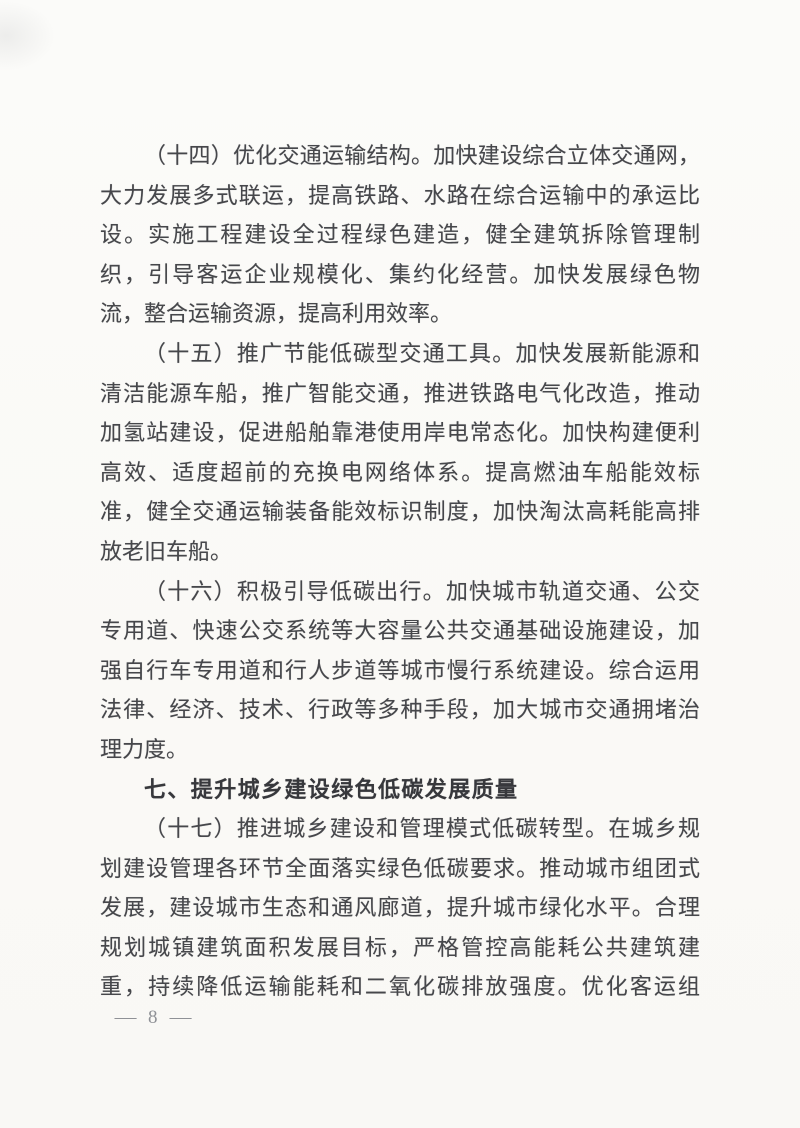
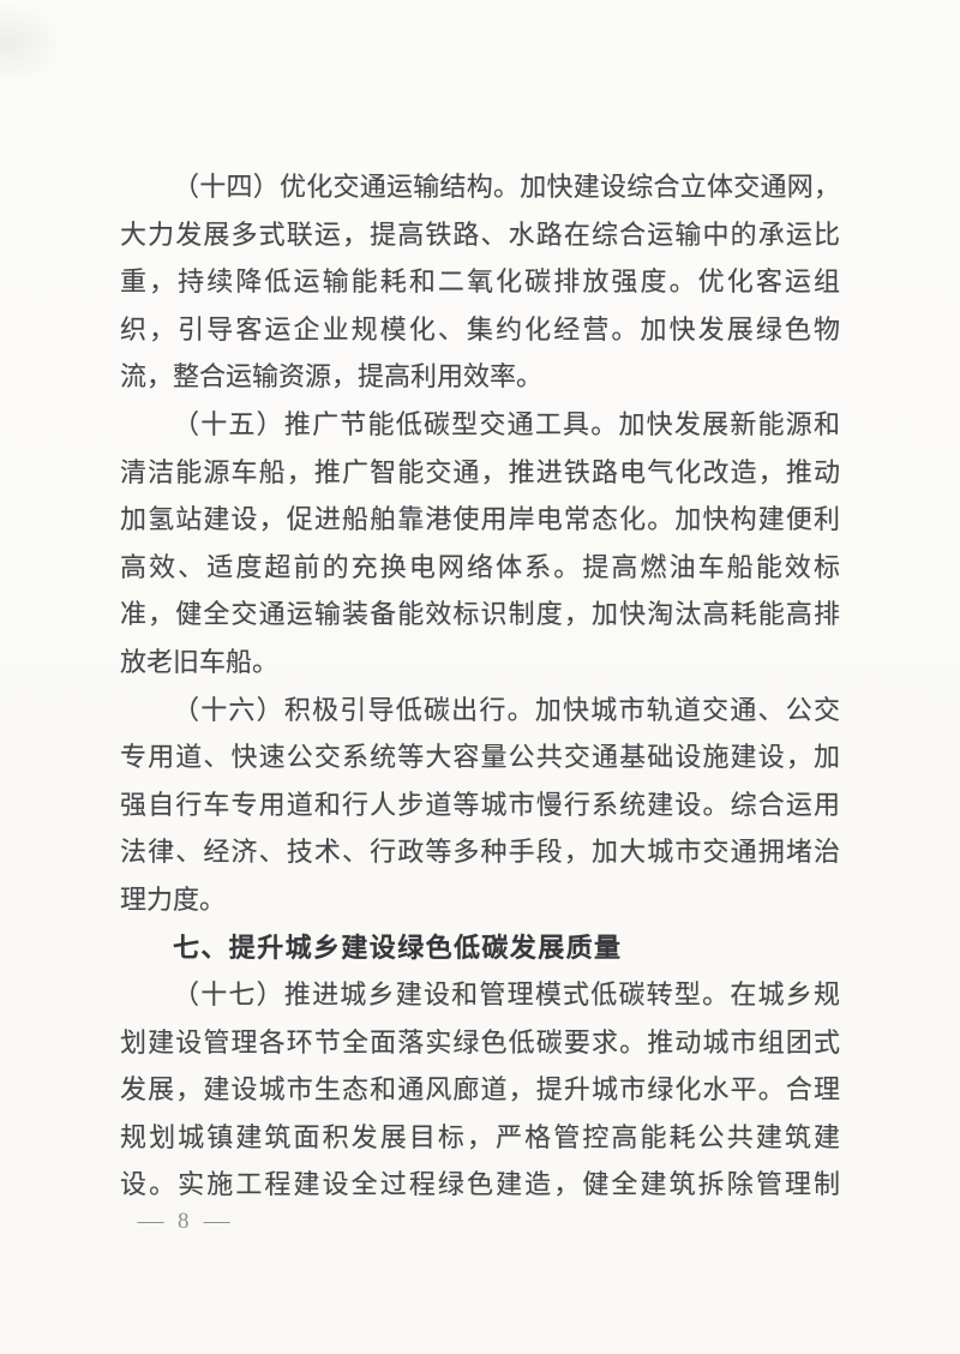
  （十四）优化交通运输结构。加快建设综合立体交通网，
  大力发展多式联运，提高铁路、水路在综合运输中的承运比
- 设。实施工程建设全过程绿色建造，健全建筑拆除管理制
+ 重，持续降低运输能耗和二氧化碳排放强度。优化客运组
  织，引导客运企业规模化、集约化经营。加快发展绿色物
  流，整合运输资源，提高利用效率。
  （十五）推广节能低碳型交通工具。加快发展新能源和
  清洁能源车船，推广智能交通，推进铁路电气化改造，推动
  加氢站建设，促进船舶靠港使用岸电常态化。加快构建便利
  高效、适度超前的充换电网络体系。提高燃油车船能效标
  准，健全交通运输装备能效标识制度，加快淘汰高耗能高排
  放老旧车船。
  （十六）积极引导低碳出行。加快城市轨道交通、公交
  专用道、快速公交系统等大容量公共交通基础设施建设，加
  强自行车专用道和行人步道等城市慢行系统建设。综合运用
  法律、经济、技术、行政等多种手段，加大城市交通拥堵治
  理力度。
  七、提升城乡建设绿色低碳发展质量
  （十七）推进城乡建设和管理模式低碳转型。在城乡规
  划建设管理各环节全面落实绿色低碳要求。推动城市组团式
  发展，建设城市生态和通风廊道，提升城市绿化水平。合理
  规划城镇建筑面积发展目标，严格管控高能耗公共建筑建
- 重，持续降低运输能耗和二氧化碳排放强度。优化客运组
+ 设。实施工程建设全过程绿色建造，健全建筑拆除管理制
  —
  8
  —
